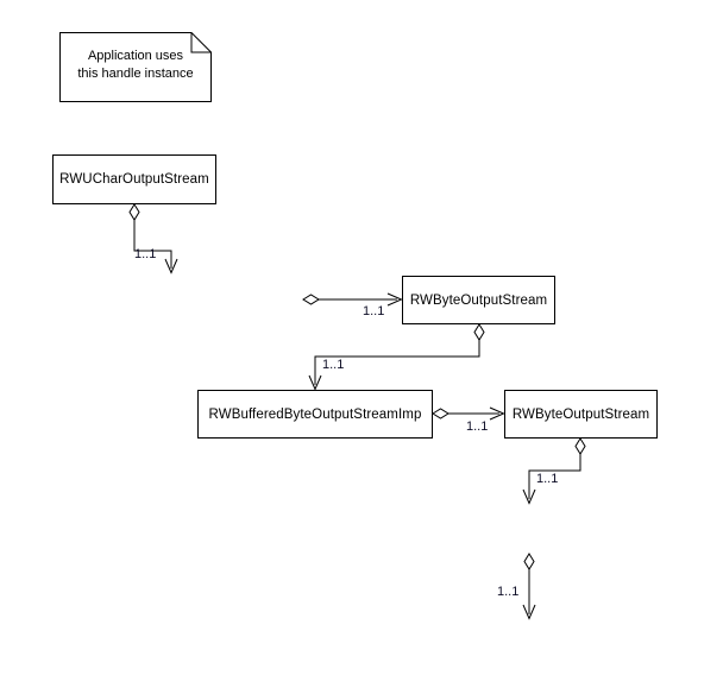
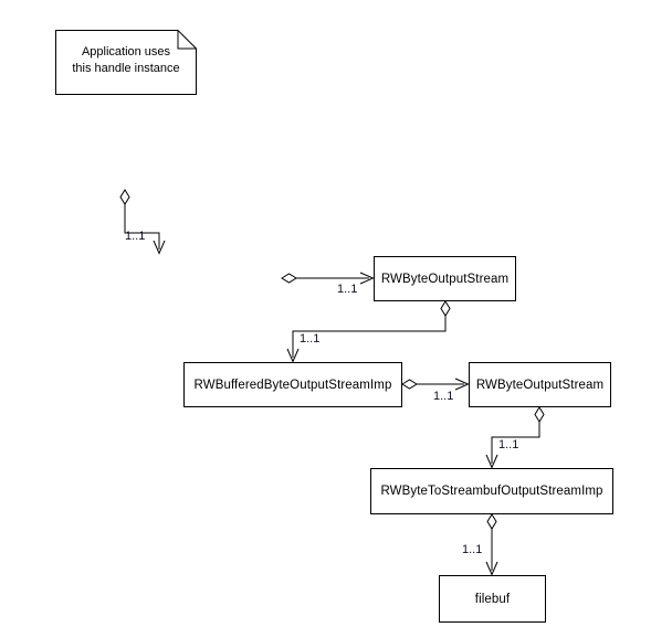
  Application uses
  this handle instance
- RWUCharOutputStream
  RWByteOutputStream
  RWBufferedByteOutputStreamImp
  RWByteOutputStream
+ RWByteToStreambufOutputStreamImp
+ filebuf
  1..1
  1..1
  1..1
  1..1
  1..1
  1..1
